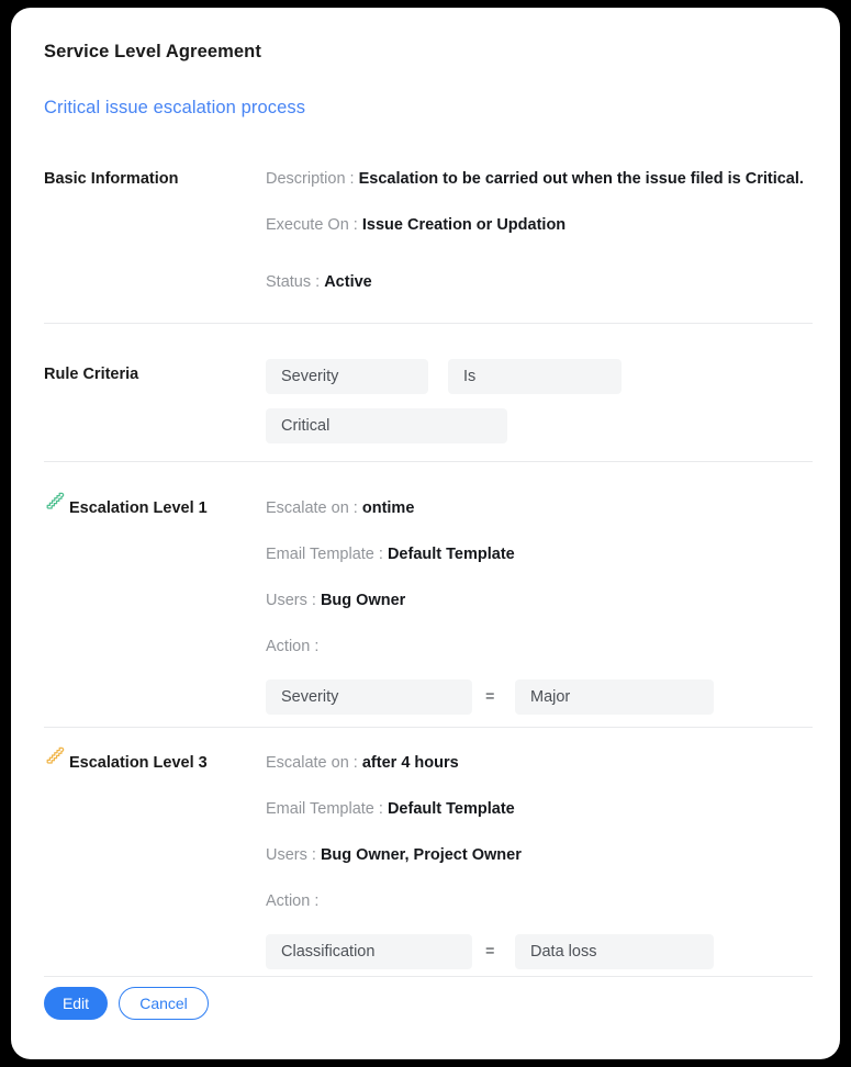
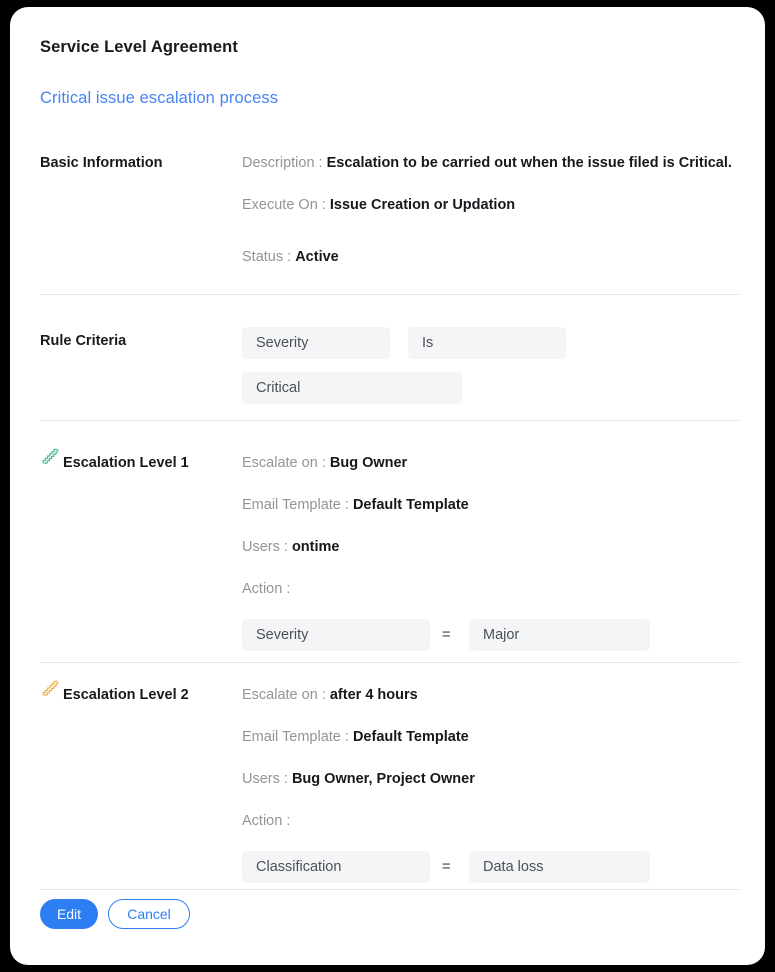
  Service Level Agreement
  Critical issue escalation process
  Basic Information
  Description : Escalation to be carried out when the issue filed is Critical.
  Execute On : Issue Creation or Updation
  Status : Active
  Rule Criteria
  Severity
  Is
  Critical
  Escalation Level 1
- Escalate on : ontime
+ Escalate on : Bug Owner
  Email Template : Default Template
- Users : Bug Owner
+ Users : ontime
  Action :
  Severity
  =
  Major
- Escalation Level 3
+ Escalation Level 2
  Escalate on : after 4 hours
  Email Template : Default Template
  Users : Bug Owner, Project Owner
  Action :
  Classification
  =
  Data loss
  Edit
  Cancel
